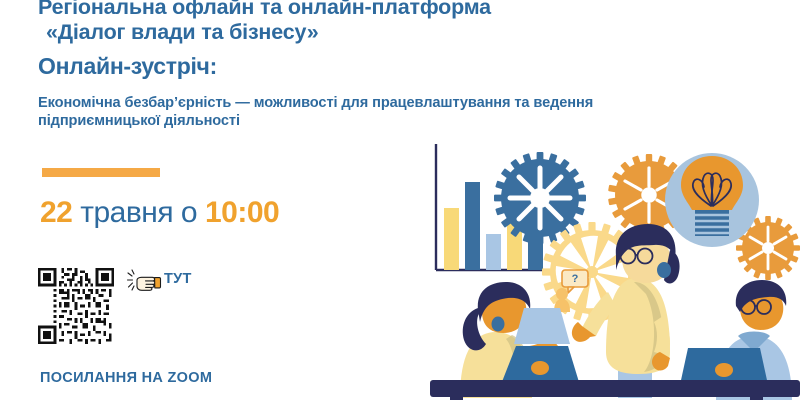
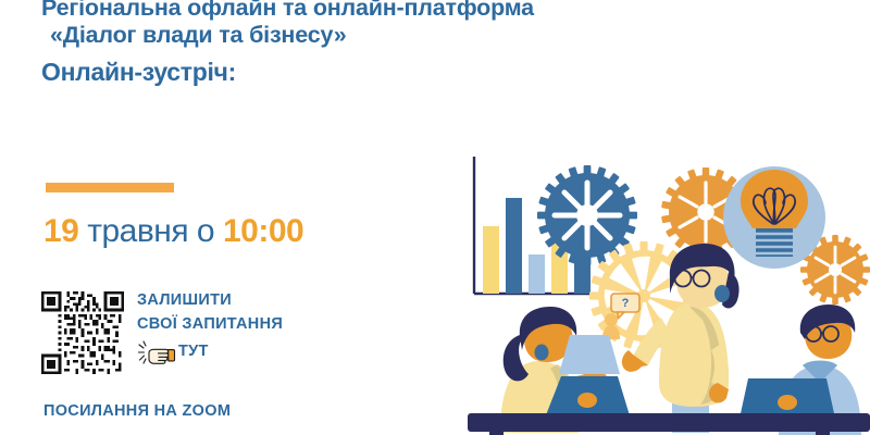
  Регіональна офлайн та онлайн-платформа
  «Діалог влади та бізнесу»
  Онлайн-зустріч:
- Економічна безбар’єрність — можливості для працевлаштування та ведення підприємницької діяльності
- 22 травня о 10:00
+ 19 травня о 10:00
+ ЗАЛИШИТИ
+ СВОЇ ЗАПИТАННЯ
  ТУТ
  ПОСИЛАННЯ НА ZOOM
  ?
